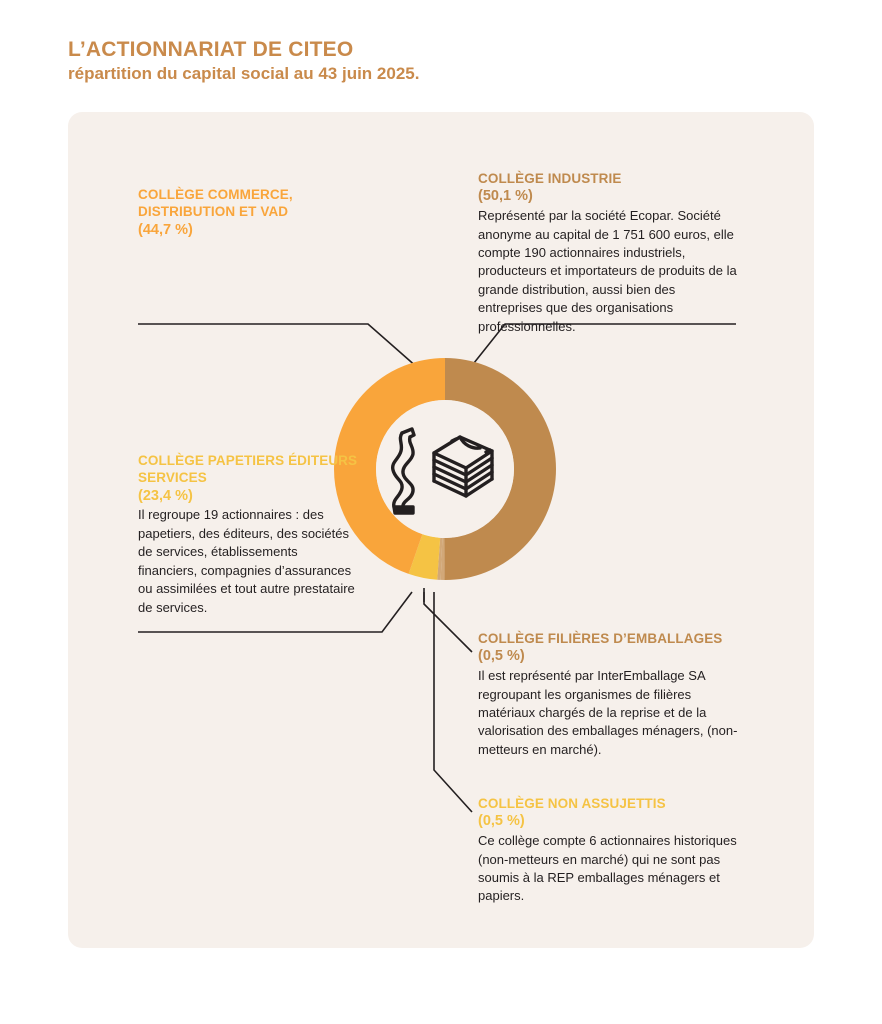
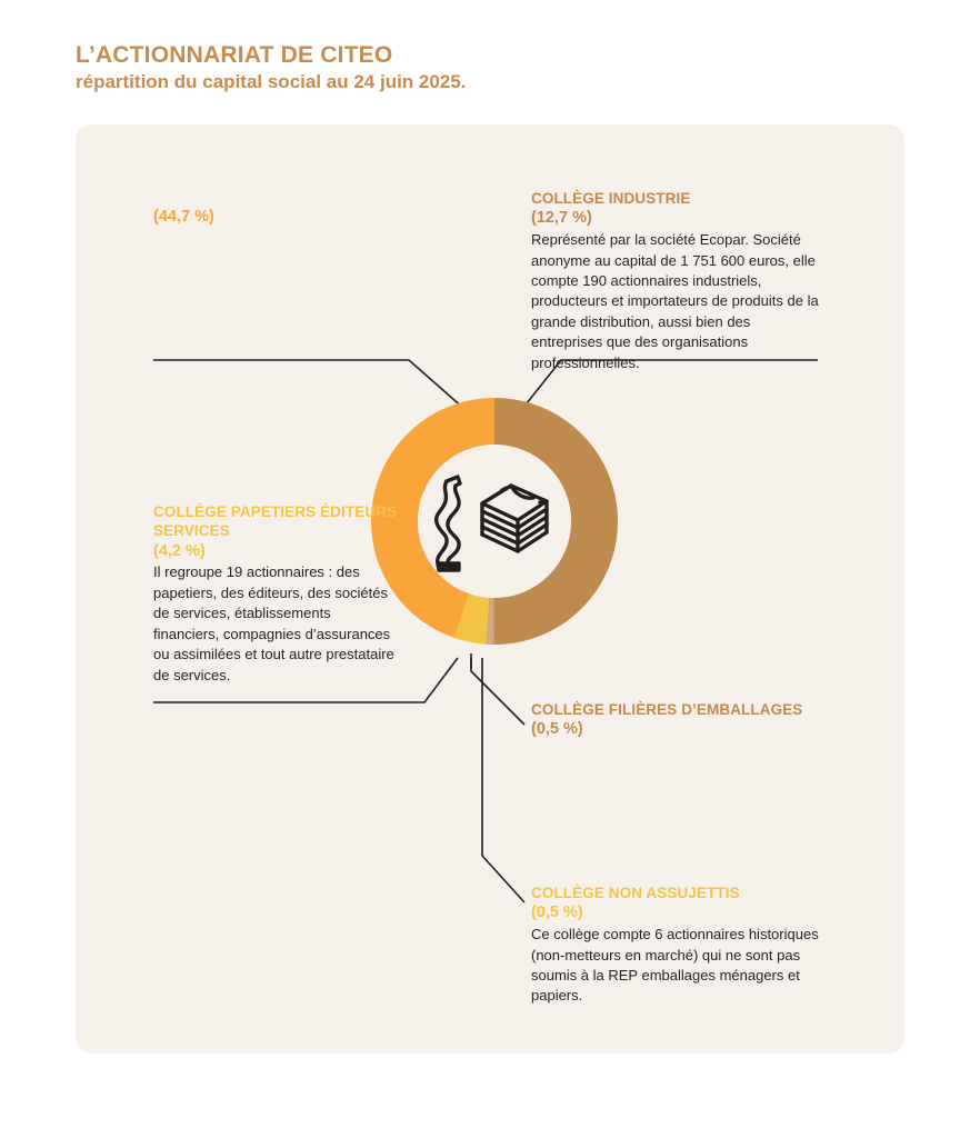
  L’ACTIONNARIAT DE CITEO
- répartition du capital social au 43 juin 2025.
+ répartition du capital social au 24 juin 2025.
- COLLÈGE COMMERCE, DISTRIBUTION ET VAD
  (44,7 %)
  COLLÈGE INDUSTRIE
- (50,1 %)
+ (12,7 %)
  Représenté par la société Ecopar. Société anonyme au capital de 1 751 600 euros, elle compte 190 actionnaires industriels, producteurs et importateurs de produits de la grande distribution, aussi bien des entreprises que des organisations professionnelles.
  COLLÈGE PAPETIERS ÉDITEURS SERVICES
- (23,4 %)
+ (4,2 %)
  Il regroupe 19 actionnaires : des papetiers, des éditeurs, des sociétés de services, établissements financiers, compagnies d’assurances ou assimilées et tout autre prestataire de services.
  COLLÈGE FILIÈRES D’EMBALLAGES
  (0,5 %)
- Il est représenté par InterEmballage SA regroupant les organismes de filières matériaux chargés de la reprise et de la valorisation des emballages ménagers, (non-metteurs en marché).
  COLLÈGE NON ASSUJETTIS
  (0,5 %)
  Ce collège compte 6 actionnaires historiques (non-metteurs en marché) qui ne sont pas soumis à la REP emballages ménagers et papiers.
